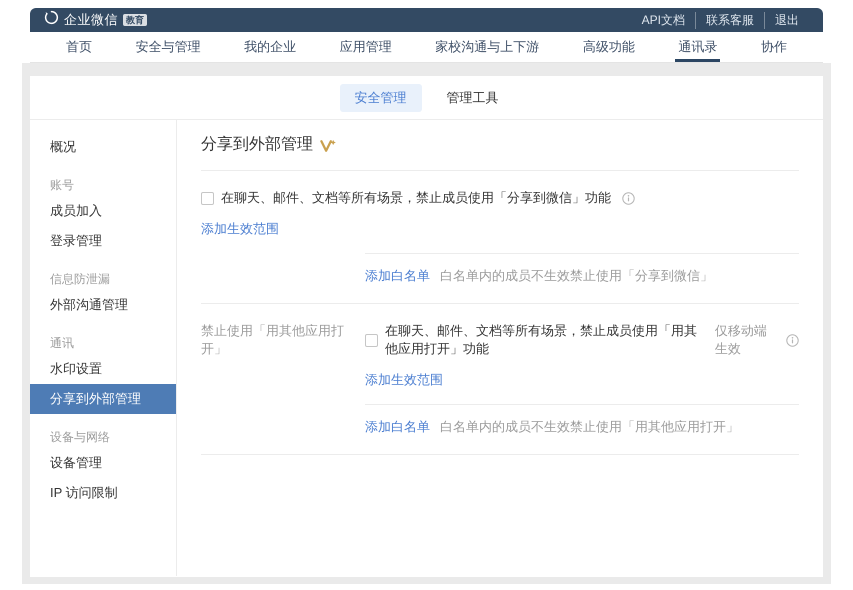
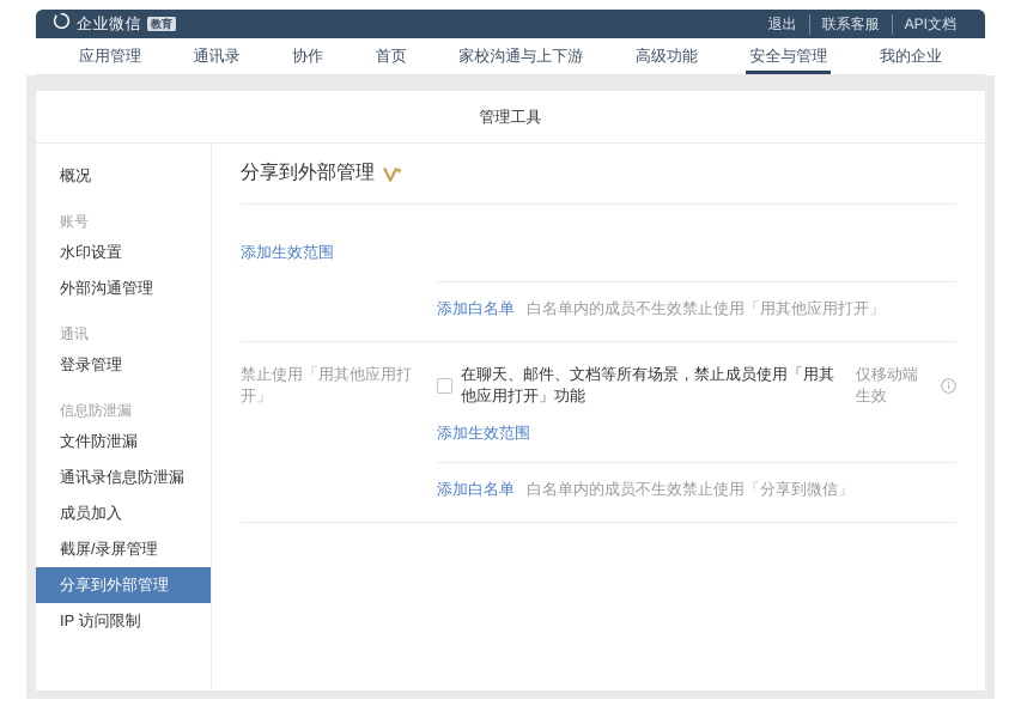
  企业微信
  教育
- API文档
+ 退出
  联系客服
- 退出
+ API文档
- 首页
+ 应用管理
- 安全与管理
+ 通讯录
- 我的企业
+ 协作
- 应用管理
+ 首页
  家校沟通与上下游
  高级功能
- 通讯录
+ 安全与管理
- 协作
+ 我的企业
- 安全管理
  管理工具
  概况
  账号
- 成员加入
+ 水印设置
- 登录管理
+ 外部沟通管理
- 信息防泄漏
+ 通讯
- 外部沟通管理
+ 登录管理
- 通讯
+ 信息防泄漏
+ 文件防泄漏
+ 通讯录信息防泄漏
- 水印设置
+ 成员加入
+ 截屏/录屏管理
  分享到外部管理
- 设备与网络
- 设备管理
  IP 访问限制
  分享到外部管理
- 在聊天、邮件、文档等所有场景，禁止成员使用「分享到微信」功能
  添加生效范围
  添加白名单
- 白名单内的成员不生效禁止使用「分享到微信」
+ 白名单内的成员不生效禁止使用「用其他应用打开」
  禁止使用「用其他应用打开」
  在聊天、邮件、文档等所有场景，禁止成员使用「用其他应用打开」功能
  仅移动端生效
  添加生效范围
  添加白名单
- 白名单内的成员不生效禁止使用「用其他应用打开」
+ 白名单内的成员不生效禁止使用「分享到微信」
